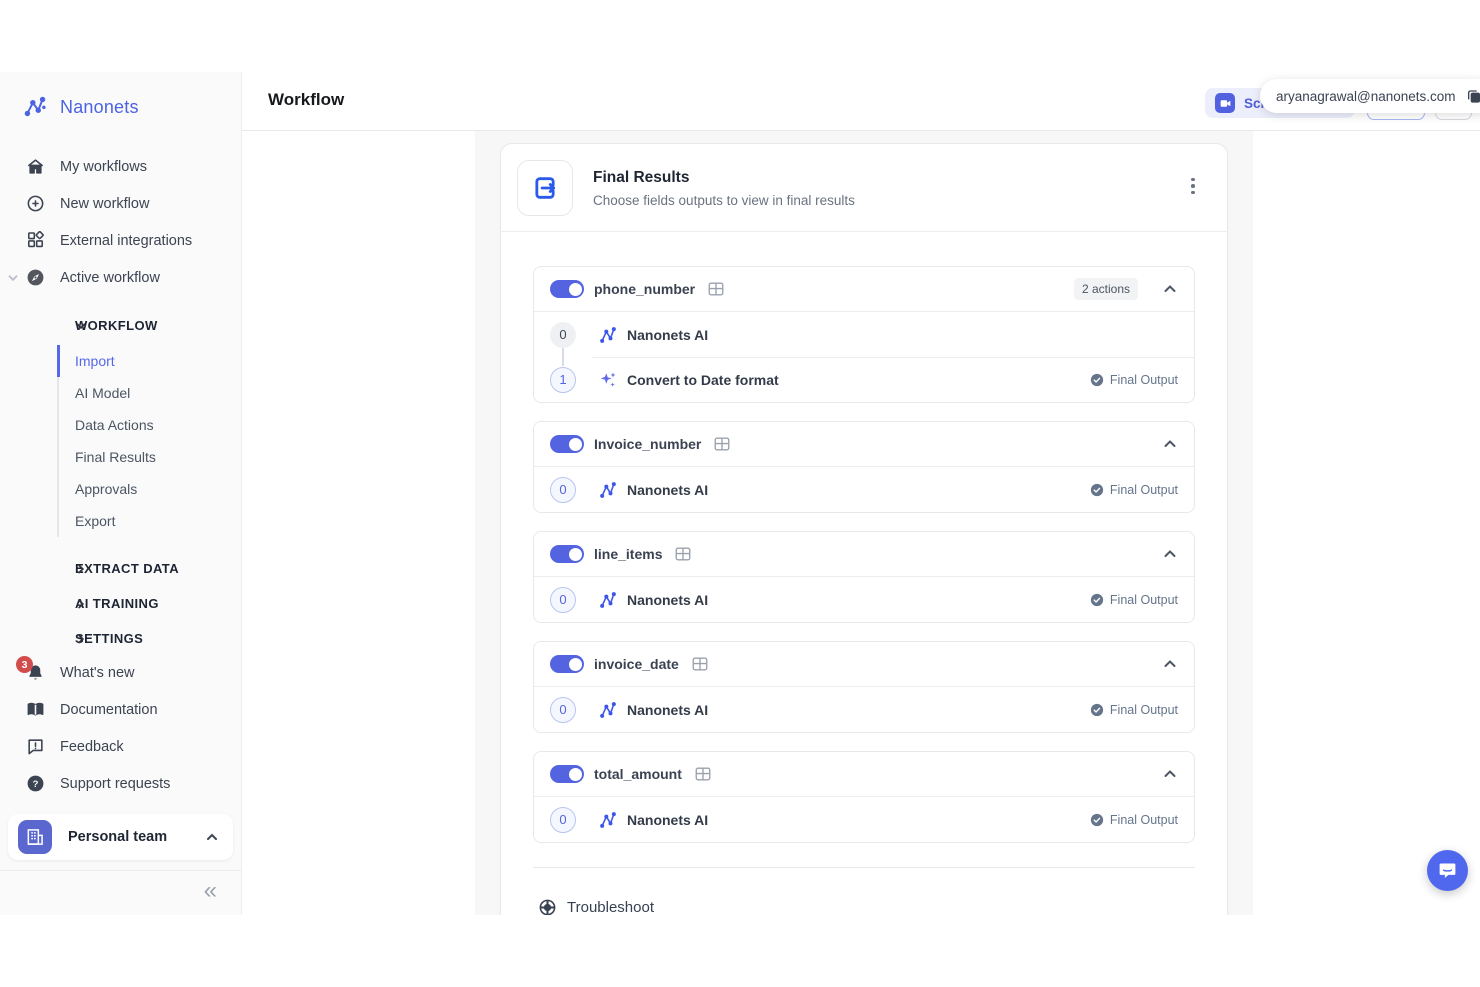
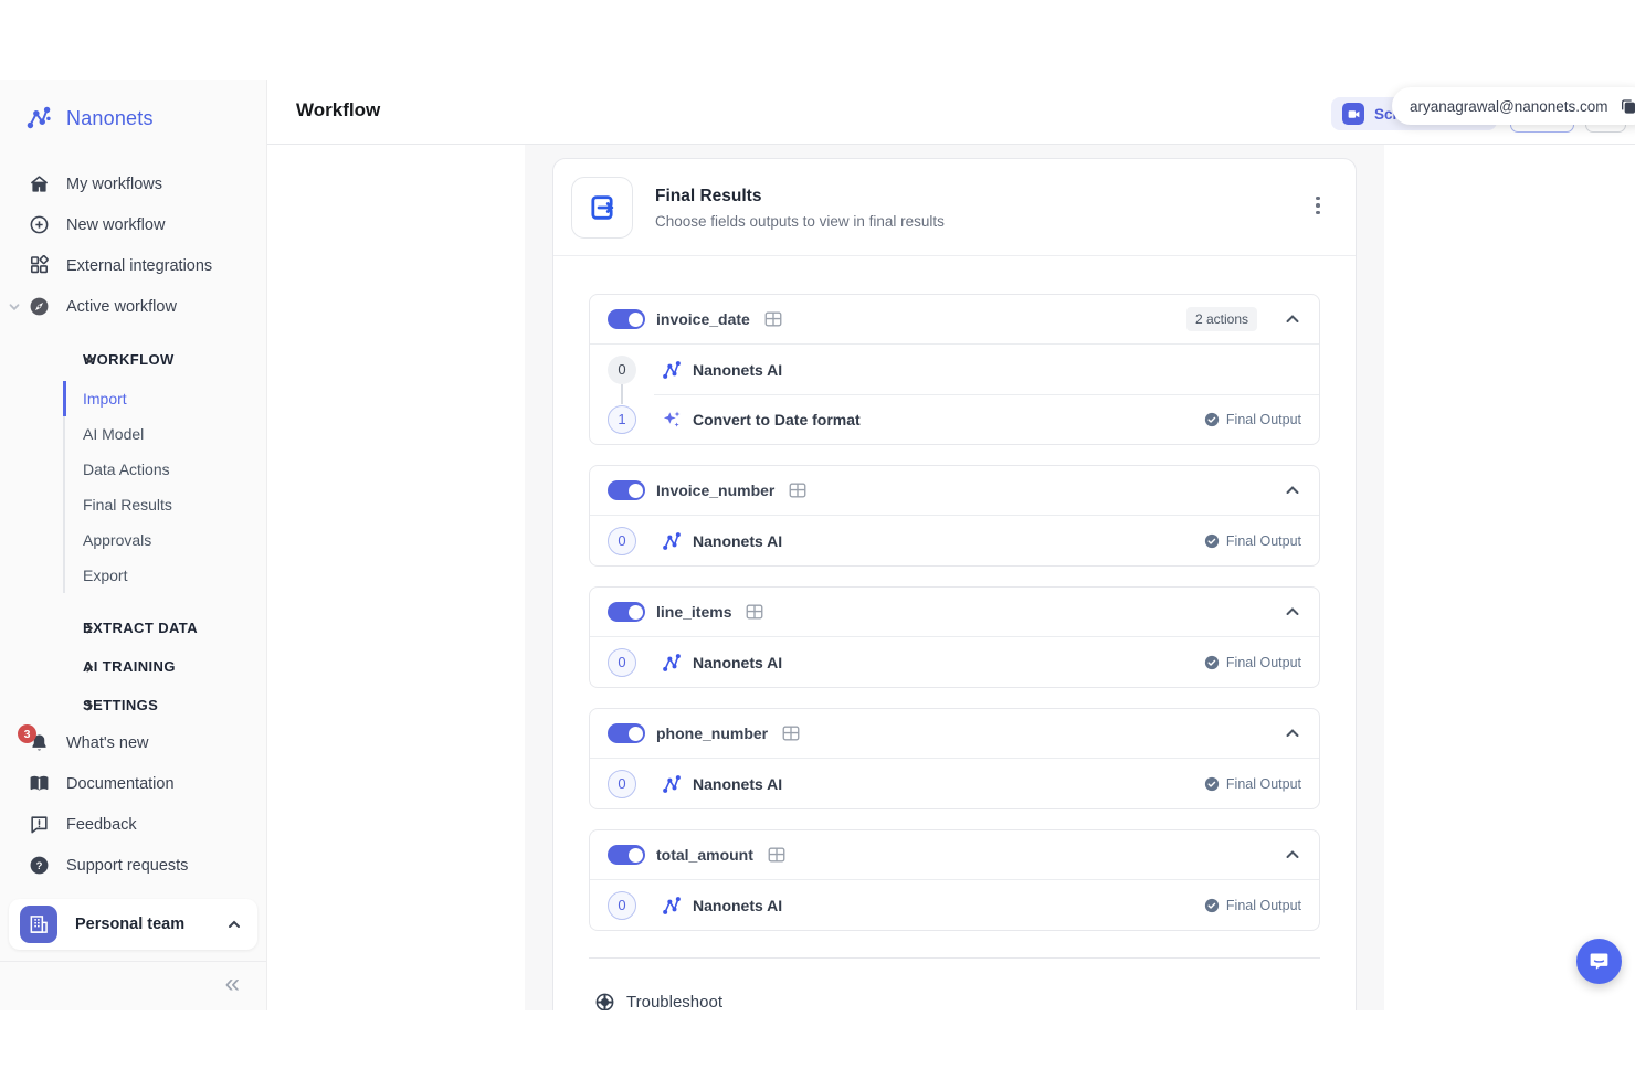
  Nanonets
  My workflows
  New workflow
  External integrations
  Active workflow
  WORKFLOW
  Import
  AI Model
  Data Actions
  Final Results
  Approvals
  Export
  EXTRACT DATA
  AI TRAINING
  SETTINGS
  3
  What's new
  Documentation
  Feedback
  ?
  Support requests
  Personal team
  «
  Workflow
  aryanagrawal@nanonets.com
  Final Results
  Choose fields outputs to view in final results
- phone_number
+ invoice_date
  2 actions
  0
  Nanonets AI
  1
  Convert to Date format
  Final Output
  Invoice_number
  0
  Nanonets AI
  Final Output
  line_items
  0
  Nanonets AI
  Final Output
- invoice_date
+ phone_number
  0
  Nanonets AI
  Final Output
  total_amount
  0
  Nanonets AI
  Final Output
  Troubleshoot
